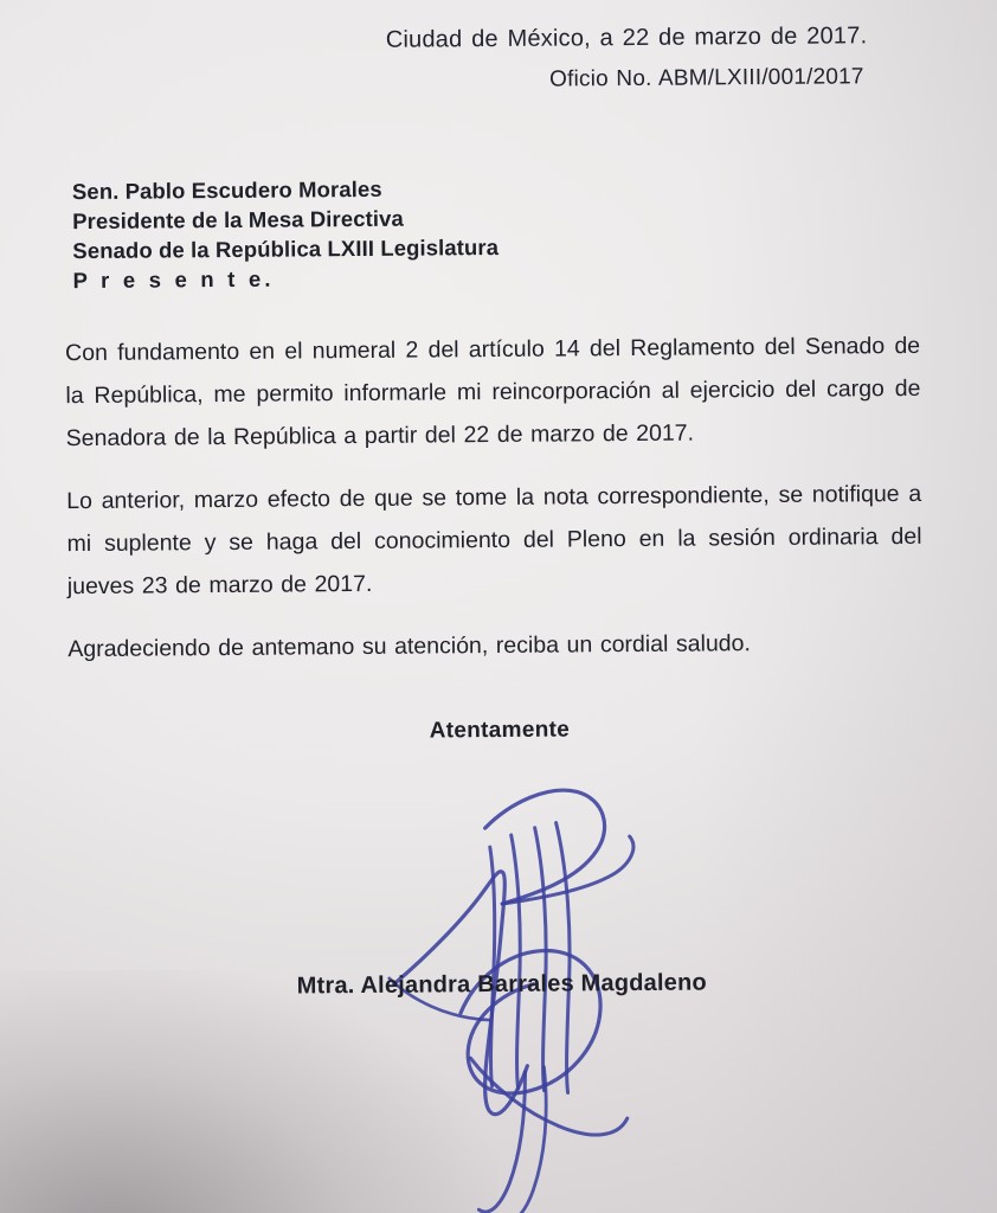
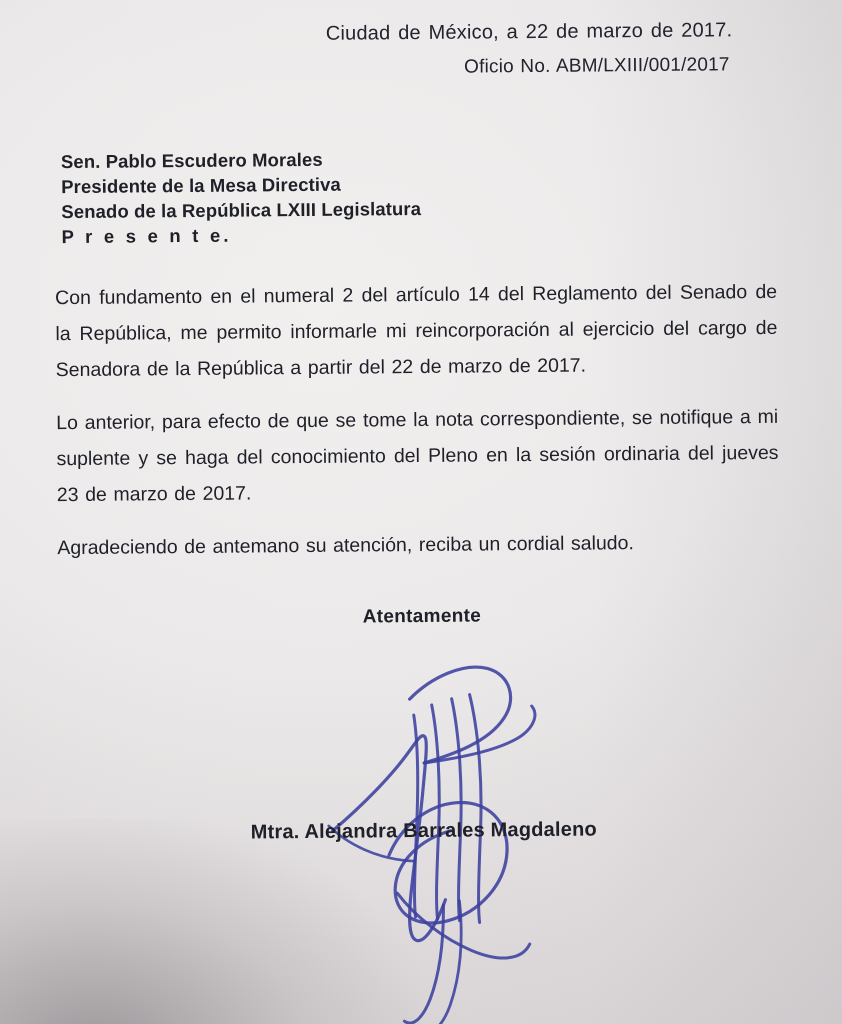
  Ciudad de México, a 22 de marzo de 2017.
  Oficio No. ABM/LXIII/001/2017
  Sen. Pablo Escudero Morales
  Presidente de la Mesa Directiva
  Senado de la República LXIII Legislatura
  P r e s e n t e.
  Con fundamento en el numeral 2 del artículo 14 del Reglamento del Senado de la República, me permito informarle mi reincorporación al ejercicio del cargo de Senadora de la República a partir del 22 de marzo de 2017.
- Lo anterior, marzo efecto de que se tome la nota correspondiente, se notifique a mi suplente y se haga del conocimiento del Pleno en la sesión ordinaria del jueves 23 de marzo de 2017.
+ Lo anterior, para efecto de que se tome la nota correspondiente, se notifique a mi suplente y se haga del conocimiento del Pleno en la sesión ordinaria del jueves 23 de marzo de 2017.
  Agradeciendo de antemano su atención, reciba un cordial saludo.
  Atentamente
